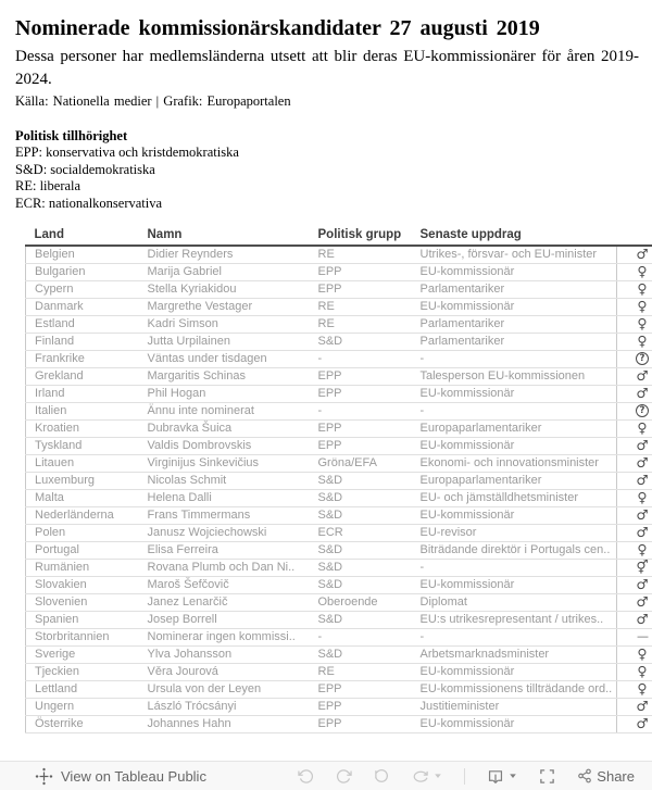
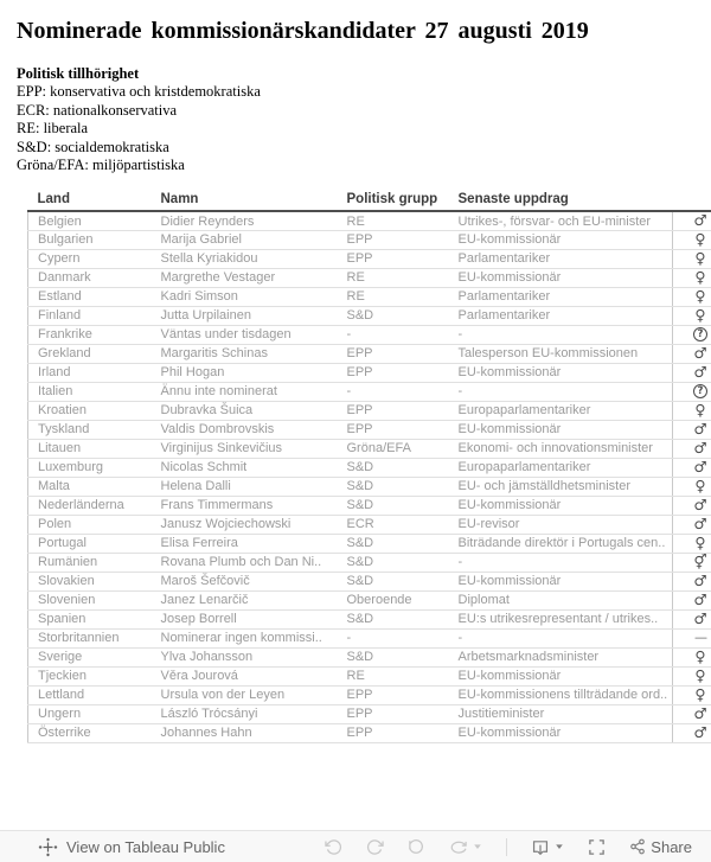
  Nominerade kommissionärskandidater 27 augusti 2019
- Dessa personer har medlemsländerna utsett att blir deras EU-kommissionärer för åren 2019-2024.
- Källa: Nationella medier | Grafik: Europaportalen
  Politisk tillhörighet
  EPP: konservativa och kristdemokratiska
- S&D: socialdemokratiska
+ ECR: nationalkonservativa
  RE: liberala
- ECR: nationalkonservativa
+ S&D: socialdemokratiska
+ Gröna/EFA: miljöpartistiska
  Land	Namn	Politisk grupp	Senaste uppdrag
  Belgien	Didier Reynders	RE	Utrikes-, försvar- och EU-minister	♂
  Bulgarien	Marija Gabriel	EPP	EU-kommissionär	♀
  Cypern	Stella Kyriakidou	EPP	Parlamentariker	♀
  Danmark	Margrethe Vestager	RE	EU-kommissionär	♀
  Estland	Kadri Simson	RE	Parlamentariker	♀
  Finland	Jutta Urpilainen	S&D	Parlamentariker	♀
  Frankrike	Väntas under tisdagen	-	-	?
  Grekland	Margaritis Schinas	EPP	Talesperson EU-kommissionen	♂
  Irland	Phil Hogan	EPP	EU-kommissionär	♂
  Italien	Ännu inte nominerat	-	-	?
  Kroatien	Dubravka Šuica	EPP	Europaparlamentariker	♀
  Tyskland	Valdis Dombrovskis	EPP	EU-kommissionär	♂
  Litauen	Virginijus Sinkevičius	Gröna/EFA	Ekonomi- och innovationsminister	♂
  Luxemburg	Nicolas Schmit	S&D	Europaparlamentariker	♂
  Malta	Helena Dalli	S&D	EU- och jämställdhetsminister	♀
  Nederländerna	Frans Timmermans	S&D	EU-kommissionär	♂
  Polen	Janusz Wojciechowski	ECR	EU-revisor	♂
  Portugal	Elisa Ferreira	S&D	Biträdande direktör i Portugals cen..	♀
  Rumänien	Rovana Plumb och Dan Ni..	S&D	-	⚥
  Slovakien	Maroš Šefčovič	S&D	EU-kommissionär	♂
  Slovenien	Janez Lenarčič	Oberoende	Diplomat	♂
  Spanien	Josep Borrell	S&D	EU:s utrikesrepresentant / utrikes..	♂
  Storbritannien	Nominerar ingen kommissi..	-	-	—
  Sverige	Ylva Johansson	S&D	Arbetsmarknadsminister	♀
  Tjeckien	Věra Jourová	RE	EU-kommissionär	♀
  Lettland	Ursula von der Leyen	EPP	EU-kommissionens tillträdande ord..	♀
  Ungern	László Trócsányi	EPP	Justitieminister	♂
  Österrike	Johannes Hahn	EPP	EU-kommissionär	♂
  View on Tableau Public
  Share
